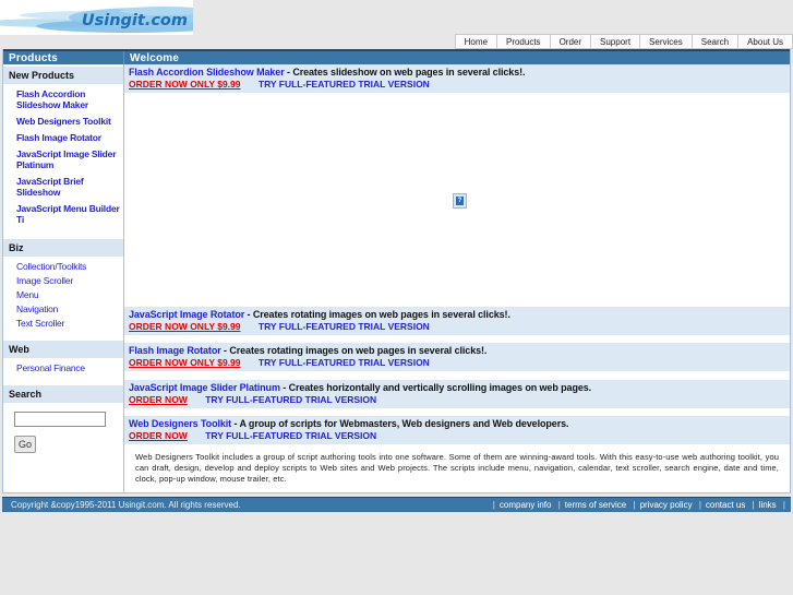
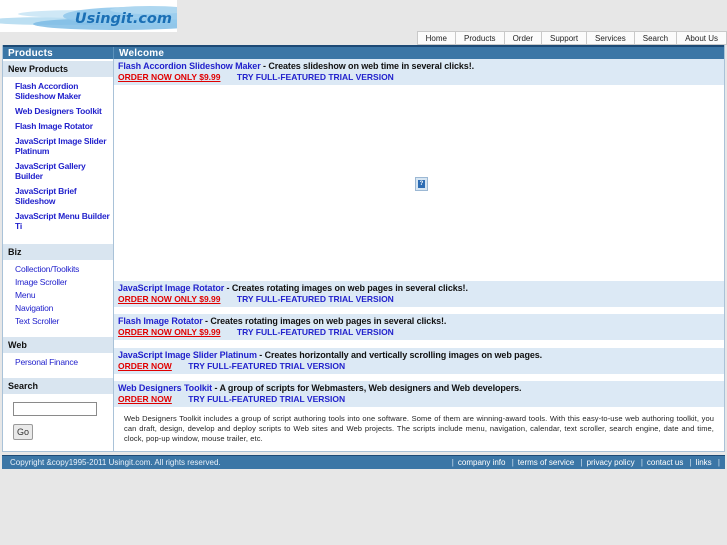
  Usingit.com
  Home
  Products
  Order
  Support
  Services
  Search
  About Us
  Products
  Welcome
  New Products
  Flash Accordion Slideshow Maker
  Web Designers Toolkit
  Flash Image Rotator
  JavaScript Image Slider Platinum
+ JavaScript Gallery Builder
  JavaScript Brief Slideshow
  JavaScript Menu Builder Ti
  Biz
  Collection/Toolkits
  Image Scroller
  Menu
  Navigation
  Text Scroller
  Web
  Personal Finance
  Search
  Go
- Flash Accordion Slideshow Maker - Creates slideshow on web pages in several clicks!.
+ Flash Accordion Slideshow Maker - Creates slideshow on web time in several clicks!.
  ORDER NOW ONLY $9.99 TRY FULL-FEATURED TRIAL VERSION
  JavaScript Image Rotator - Creates rotating images on web pages in several clicks!.
  ORDER NOW ONLY $9.99 TRY FULL-FEATURED TRIAL VERSION
  Flash Image Rotator - Creates rotating images on web pages in several clicks!.
  ORDER NOW ONLY $9.99 TRY FULL-FEATURED TRIAL VERSION
  JavaScript Image Slider Platinum - Creates horizontally and vertically scrolling images on web pages.
  ORDER NOW TRY FULL-FEATURED TRIAL VERSION
  Web Designers Toolkit - A group of scripts for Webmasters, Web designers and Web developers.
  ORDER NOW TRY FULL-FEATURED TRIAL VERSION
  Web Designers Toolkit includes a group of script authoring tools into one software. Some of them are winning-award tools. With this easy-to-use web authoring toolkit, you can draft, design, develop and deploy scripts to Web sites and Web projects. The scripts include menu, navigation, calendar, text scroller, search engine, date and time, clock, pop-up window, mouse trailer, etc.
  Copyright &copy1995-2011 Usingit.com. All rights reserved.
  company info terms of service privacy policy contact us links
